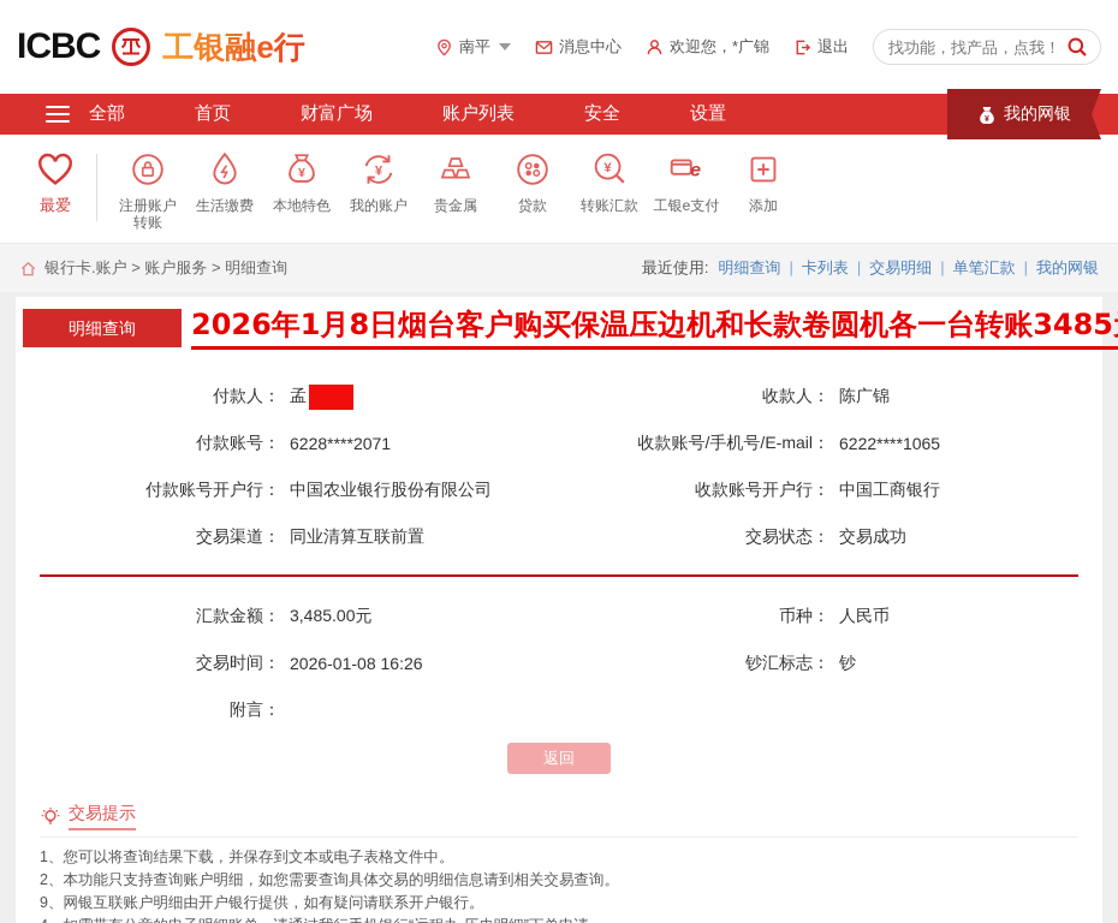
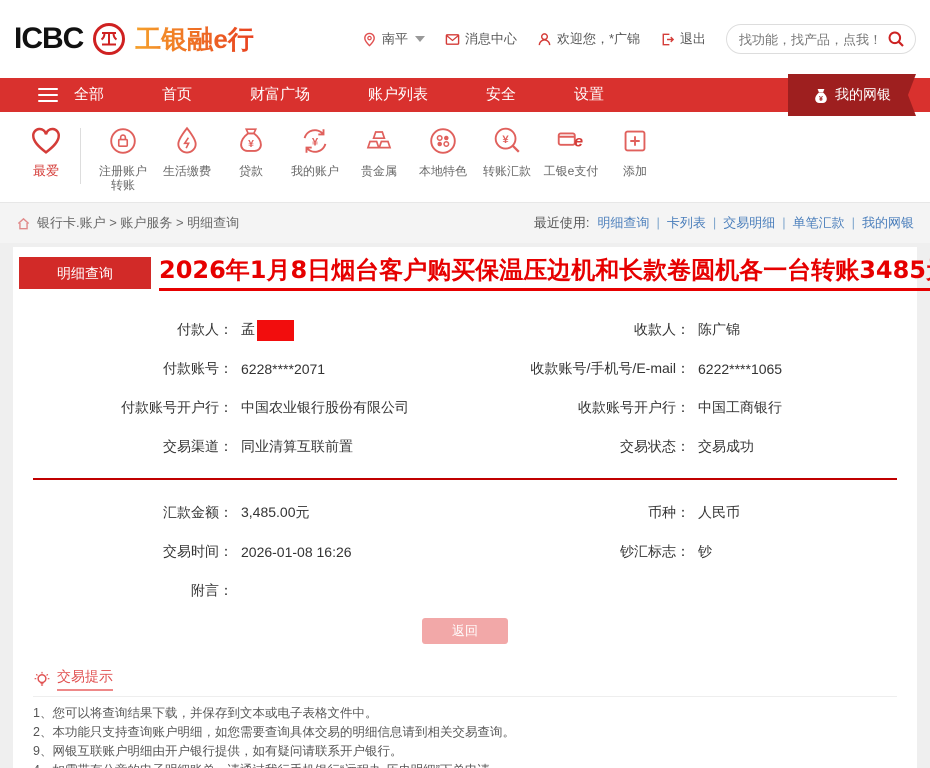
  ICBC
  工银融e行
  南平
  消息中心
  欢迎您，*广锦
  退出
  找功能，找产品，点我！
  全部
  首页
  财富广场
  账户列表
  安全
  设置
  我的网银
  最爱
  注册账户转账
  生活缴费
  ¥
- 本地特色
+ 贷款
  ¥
  我的账户
  贵金属
- 贷款
+ 本地特色
  ¥
  转账汇款
  e
  工银e支付
  添加
  银行卡.账户 > 账户服务 > 明细查询
  最近使用:
  明细查询
  卡列表
  交易明细
  单笔汇款
  我的网银
  明细查询
  2026年1月8日烟台客户购买保温压边机和长款卷圆机各一台转账3485
  付款人：
  孟
  收款人：
  陈广锦
  付款账号：
  6228****2071
  收款账号/手机号/E-mail：
  6222****1065
  付款账号开户行：
  中国农业银行股份有限公司
  收款账号开户行：
  中国工商银行
  交易渠道：
  同业清算互联前置
  交易状态：
  交易成功
  汇款金额：
  3,485.00元
  币种：
  人民币
  交易时间：
  2026-01-08 16:26
  钞汇标志：
  钞
  附言：
  返回
  交易提示
  1、您可以将查询结果下载，并保存到文本或电子表格文件中。
  2、本功能只支持查询账户明细，如您需要查询具体交易的明细信息请到相关交易查询。
  9、网银互联账户明细由开户银行提供，如有疑问请联系开户银行。
